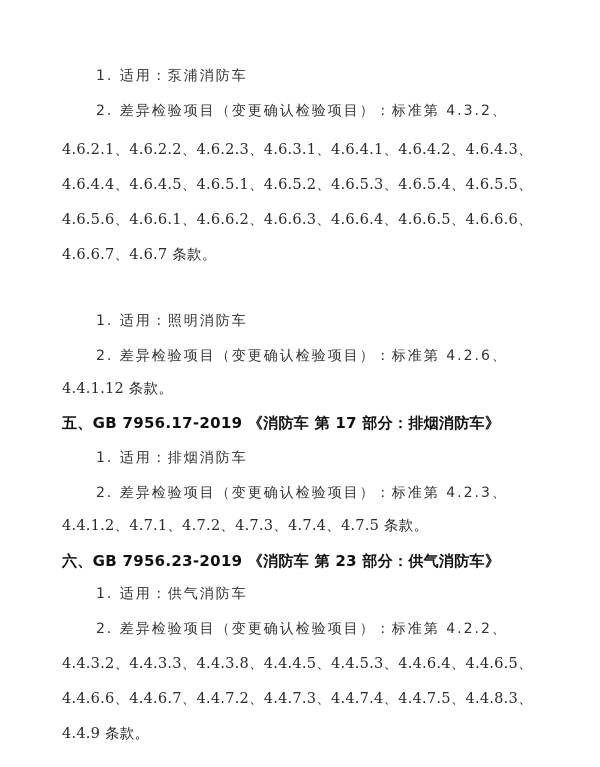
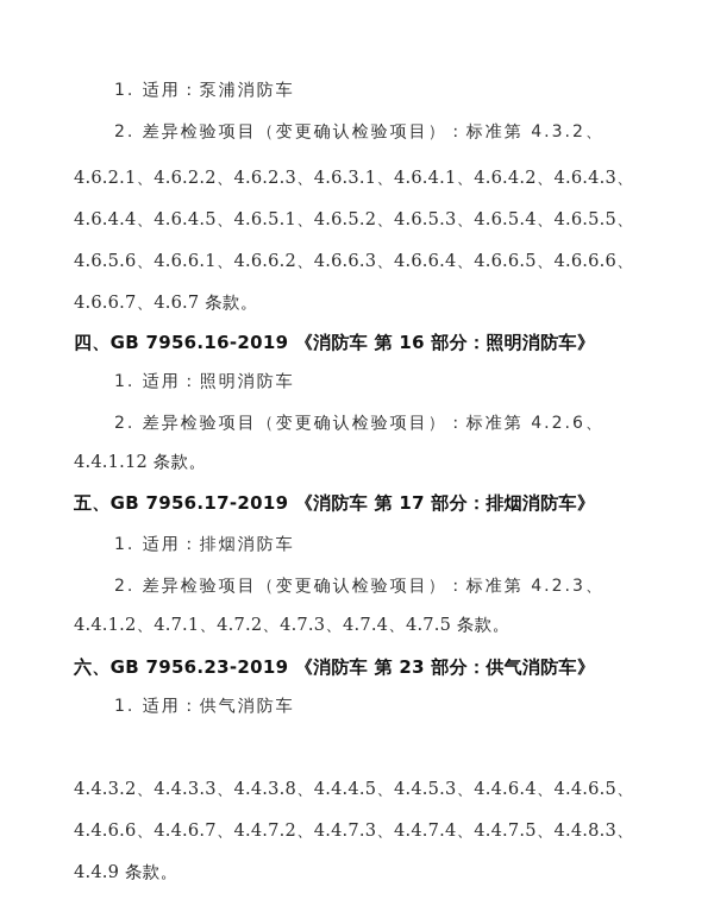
  1. 适用：泵浦消防车
  2. 差异检验项目（变更确认检验项目）：标准第 4.3.2、
  4.6.2.1、4.6.2.2、4.6.2.3、4.6.3.1、4.6.4.1、4.6.4.2、4.6.4.3、
  4.6.4.4、4.6.4.5、4.6.5.1、4.6.5.2、4.6.5.3、4.6.5.4、4.6.5.5、
  4.6.5.6、4.6.6.1、4.6.6.2、4.6.6.3、4.6.6.4、4.6.6.5、4.6.6.6、
  4.6.6.7、4.6.7 条款。
+ 四、GB 7956.16-2019 《消防车 第 16 部分：照明消防车》
  1. 适用：照明消防车
  2. 差异检验项目（变更确认检验项目）：标准第 4.2.6、
  4.4.1.12 条款。
  五、GB 7956.17-2019 《消防车 第 17 部分：排烟消防车》
  1. 适用：排烟消防车
  2. 差异检验项目（变更确认检验项目）：标准第 4.2.3、
  4.4.1.2、4.7.1、4.7.2、4.7.3、4.7.4、4.7.5 条款。
  六、GB 7956.23-2019 《消防车 第 23 部分：供气消防车》
  1. 适用：供气消防车
- 2. 差异检验项目（变更确认检验项目）：标准第 4.2.2、
  4.4.3.2、4.4.3.3、4.4.3.8、4.4.4.5、4.4.5.3、4.4.6.4、4.4.6.5、
  4.4.6.6、4.4.6.7、4.4.7.2、4.4.7.3、4.4.7.4、4.4.7.5、4.4.8.3、
  4.4.9 条款。
